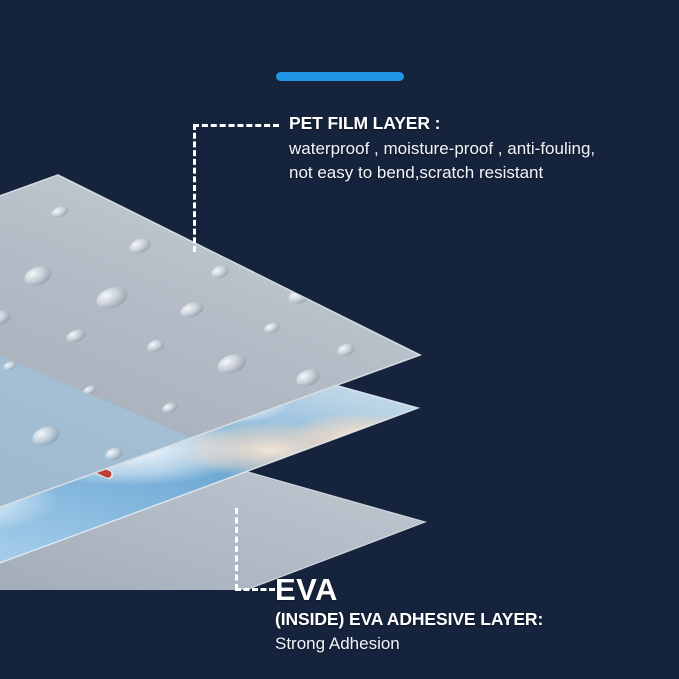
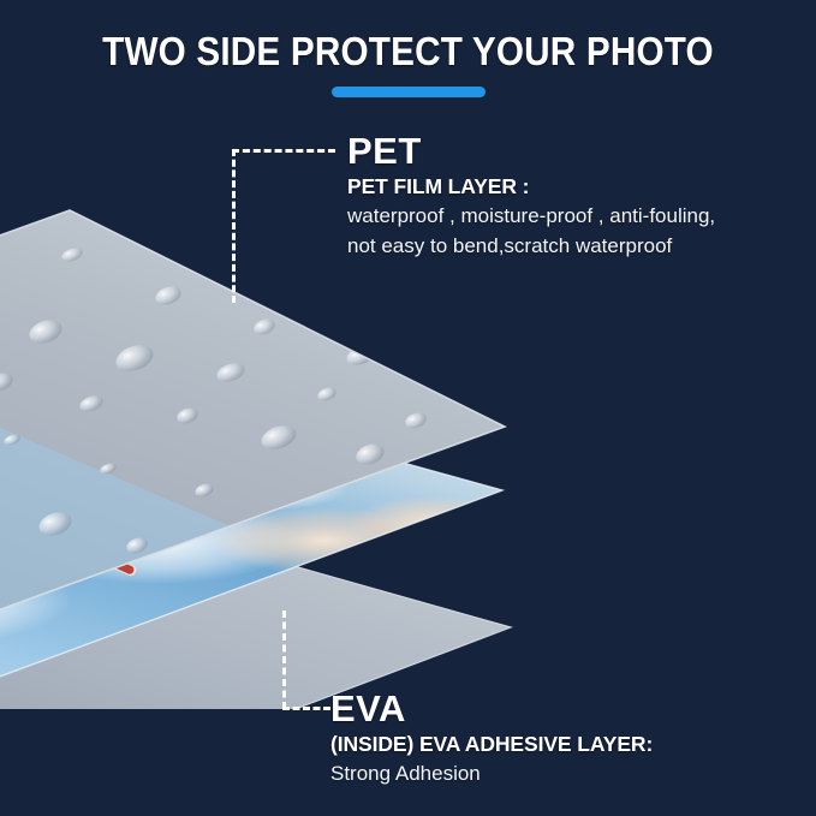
+ TWO SIDE PROTECT YOUR PHOTO
+ PET
  PET FILM LAYER :
- waterproof , moisture-proof , anti-fouling, not easy to bend,scratch resistant
+ waterproof , moisture-proof , anti-fouling, not easy to bend,scratch waterproof
  EVA
  (INSIDE) EVA ADHESIVE LAYER:
  Strong Adhesion
